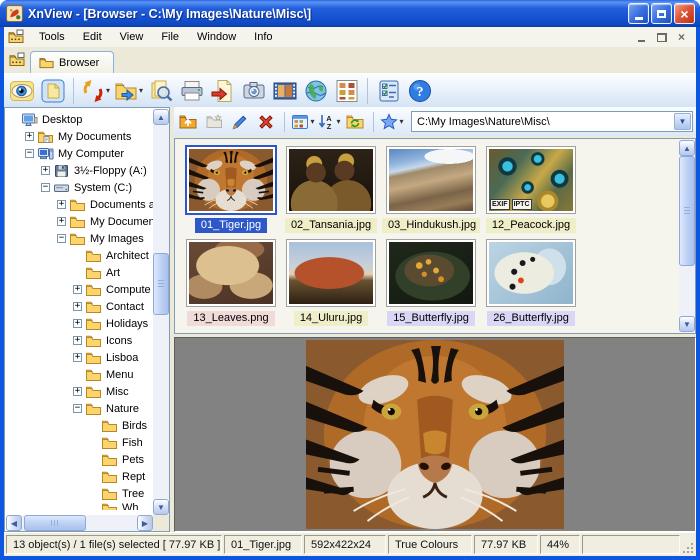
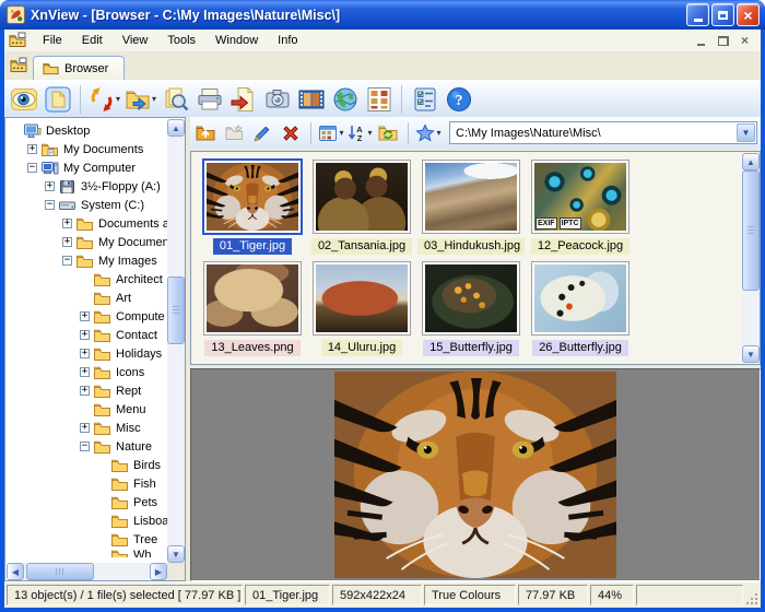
  XnView - [Browser - C:\My Images\Nature\Misc\]
  ×
- Tools
+ File
  Edit
  View
- File
+ Tools
  Window
  Info
  ×
  Browser
  ▾
  ▾
  ?
  Desktop
  +
  My Documents
  −
  My Computer
  +
  3½-Floppy (A:)
  −
  System (C:)
  +
  Documents a
  +
  My Documen
  −
  My Images
  Architect
  Art
  +
  Compute
  +
  Contact
  +
  Holidays
  +
  Icons
  +
- Lisboa
+ Rept
  Menu
  +
  Misc
  −
  Nature
  Birds
  Fish
  Pets
- Rept
+ Lisboa
  Tree
  Wh
  ▲
  ▼
  ◀
  ▶
  ▾
  A
  Z
  ▾
  ▾
  C:\My Images\Nature\Misc\
  ▼
  01_Tiger.jpg
  02_Tansania.jpg
  03_Hindukush.jpg
  12_Peacock.jpg
  13_Leaves.png
  14_Uluru.jpg
  15_Butterfly.jpg
  26_Butterfly.jpg
  ▲
  ▼
  13 object(s) / 1 file(s) selected [ 77.97 KB ]
  01_Tiger.jpg
  592x422x24
  True Colours
  77.97 KB
  44%
